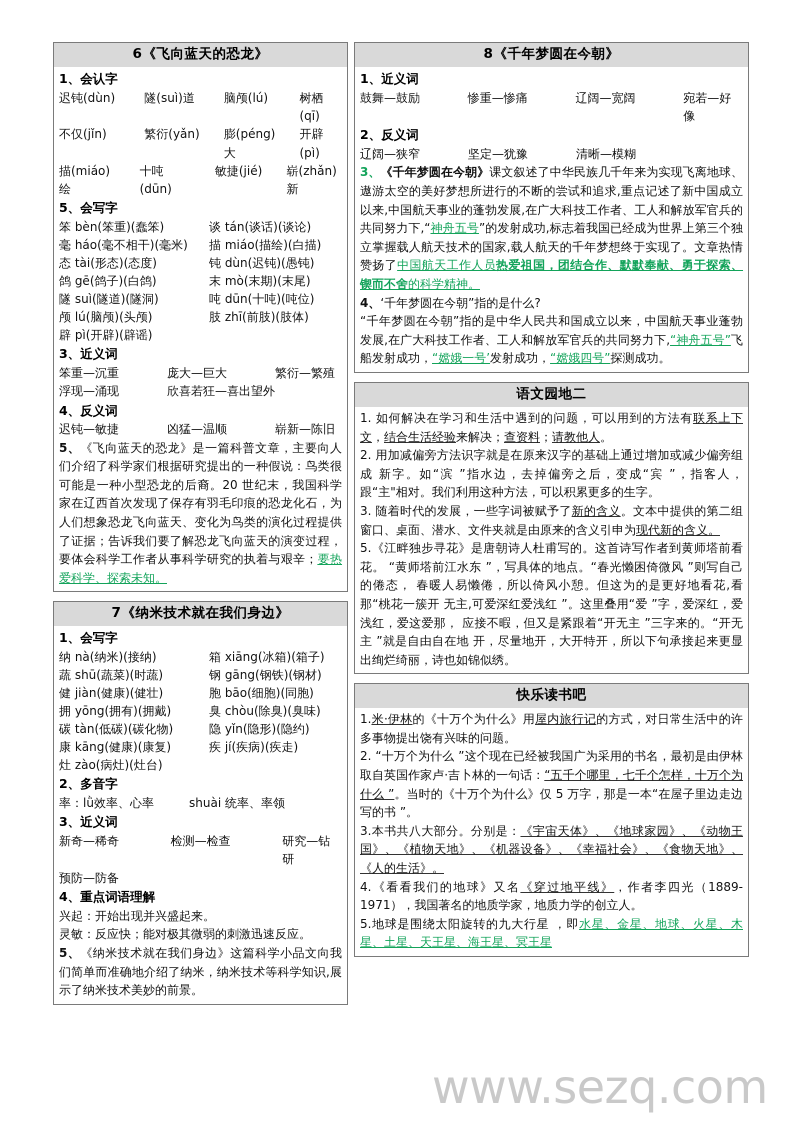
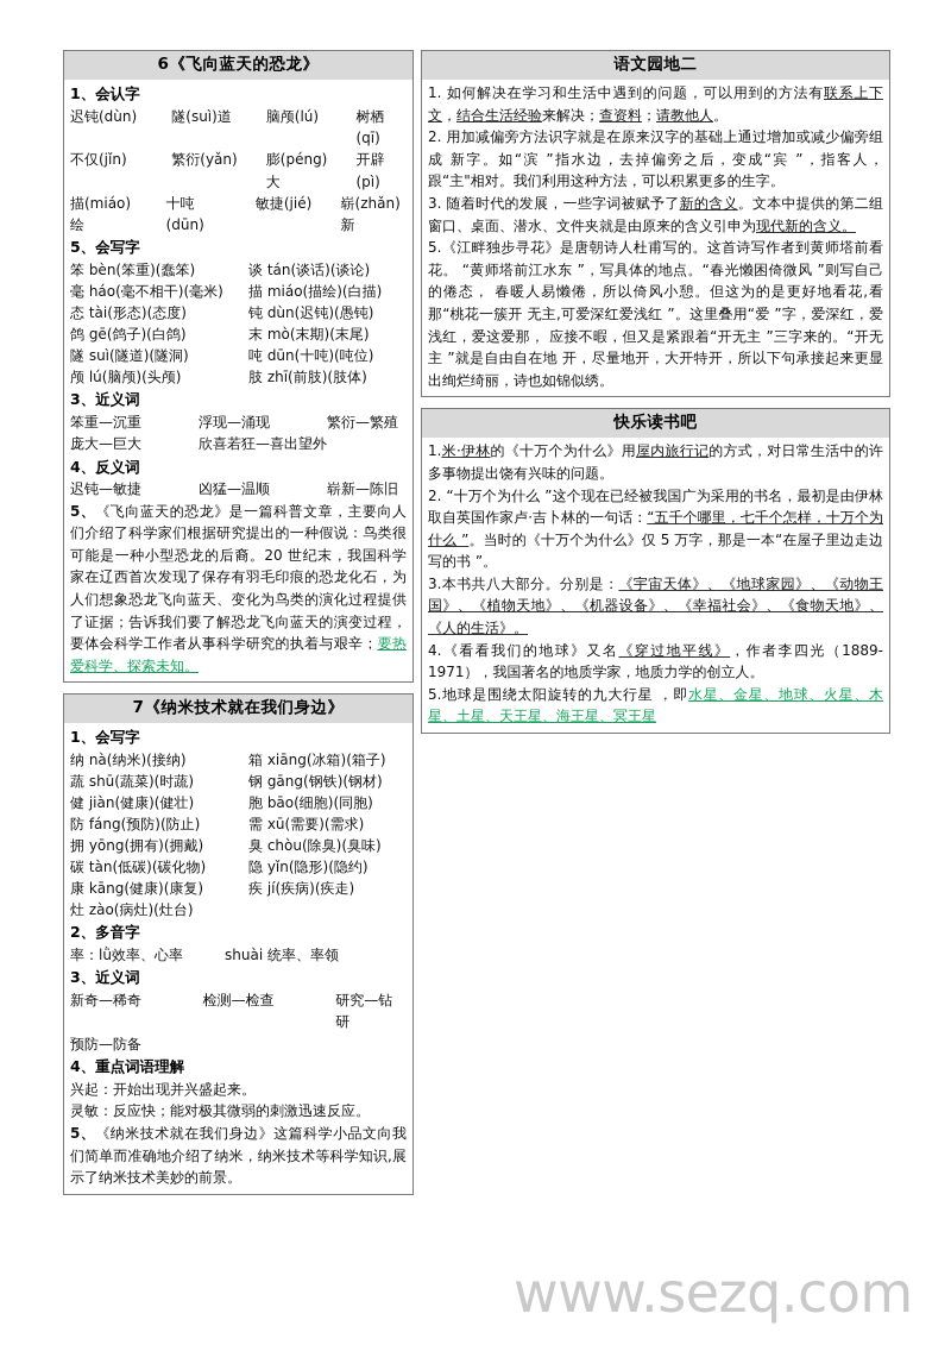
  6《飞向蓝天的恐龙》
  1、会认字
  迟钝(dùn)
  隧(suì)道
  脑颅(lú)
  树栖(qī)
  不仅(jǐn)
  繁衍(yǎn)
  膨(péng)大
  开辟(pì)
  描(miáo)绘
  十吨(dūn)
  敏捷(jié)
  崭(zhǎn)新
  5、会写字
  笨 bèn(笨重)(蠢笨)
  谈 tán(谈话)(谈论)
  毫 háo(毫不相干)(毫米)
  描 miáo(描绘)(白描)
  态 tài(形态)(态度)
  钝 dùn(迟钝)(愚钝)
  鸽 gē(鸽子)(白鸽)
  末 mò(末期)(末尾)
  隧 suì(隧道)(隧洞)
  吨 dūn(十吨)(吨位)
  颅 lú(脑颅)(头颅)
  肢 zhī(前肢)(肢体)
- 辟 pì(开辟)(辟谣)
  3、近义词
  笨重—沉重
- 庞大—巨大
+ 浮现—涌现
  繁衍—繁殖
- 浮现—涌现
+ 庞大—巨大
  欣喜若狂—喜出望外
  4、反义词
  迟钝—敏捷
  凶猛—温顺
  崭新—陈旧
  5、《飞向蓝天的恐龙》是一篇科普文章，主要向人们介绍了科学家们根据研究提出的一种假说：鸟类很可能是一种小型恐龙的后裔。20 世纪末，我国科学家在辽西首次发现了保存有羽毛印痕的恐龙化石，为人们想象恐龙飞向蓝天、变化为鸟类的演化过程提供了证据；告诉我们要了解恐龙飞向蓝天的演变过程，要体会科学工作者从事科学研究的执着与艰辛；要热爱科学、探索未知。
  7《纳米技术就在我们身边》
  1、会写字
  纳 nà(纳米)(接纳)
  箱 xiāng(冰箱)(箱子)
  蔬 shū(蔬菜)(时蔬)
  钢 gāng(钢铁)(钢材)
  健 jiàn(健康)(健壮)
  胞 bāo(细胞)(同胞)
+ 防 fáng(预防)(防止)
+ 需 xū(需要)(需求)
  拥 yōng(拥有)(拥戴)
  臭 chòu(除臭)(臭味)
  碳 tàn(低碳)(碳化物)
  隐 yǐn(隐形)(隐约)
  康 kāng(健康)(康复)
  疾 jí(疾病)(疾走)
  灶 zào(病灶)(灶台)
  2、多音字
  率：lǜ效率、心率
  shuài 统率、率领
  3、近义词
  新奇—稀奇
  检测—检查
  研究—钻研
  预防—防备
  4、重点词语理解
  兴起：开始出现并兴盛起来。
  灵敏：反应快；能对极其微弱的刺激迅速反应。
  5、《纳米技术就在我们身边》这篇科学小品文向我们简单而准确地介绍了纳米，纳米技术等科学知识,展示了纳米技术美妙的前景。
- 8《千年梦圆在今朝》
- 1、近义词
- 鼓舞—鼓励
- 惨重—惨痛
- 辽阔—宽阔
- 宛若—好像
- 2、反义词
- 辽阔—狭窄
- 坚定—犹豫
- 清晰—模糊
- 3、《千年梦圆在今朝》课文叙述了中华民族几千年来为实现飞离地球、遨游太空的美好梦想所进行的不断的尝试和追求,重点记述了新中国成立以来,中国航天事业的蓬勃发展,在广大科技工作者、工人和解放军官兵的共同努力下,“神舟五号”的发射成功,标志着我国已经成为世界上第三个独立掌握载人航天技术的国家,载人航天的千年梦想终于实现了。文章热情赞扬了中国航天工作人员热爱祖国，团结合作、默默奉献、勇于探索、锲而不舍的科学精神。
- 4、‘千年梦圆在今朝”指的是什么?
- “千年梦圆在今朝”指的是中华人民共和国成立以来，中国航天事业蓬勃发展,在广大科技工作者、工人和解放军官兵的共同努力下,“神舟五号”飞船发射成功，“嫦娥一号’发射成功，“嫦娥四号”探测成功。
  语文园地二
  1. 如何解决在学习和生活中遇到的问题，可以用到的方法有联系上下文，结合生活经验来解决；查资料；请教他人。
  2. 用加减偏旁方法识字就是在原来汉字的基础上通过增加或减少偏旁组成 新字。如“滨 ”指水边，去掉偏旁之后，变成“宾 ”，指客人，跟“主"相对。我们利用这种方法，可以积累更多的生字。
  3. 随着时代的发展，一些字词被赋予了新的含义。文本中提供的第二组窗口、桌面、潜水、文件夹就是由原来的含义引申为现代新的含义。
  5.《江畔独步寻花》是唐朝诗人杜甫写的。这首诗写作者到黄师塔前看花。 “黄师塔前江水东 ”，写具体的地点。“春光懒困倚微风 ”则写自己的倦态， 春暖人易懒倦，所以倚风小憩。但这为的是更好地看花,看那“桃花一簇开 无主,可爱深红爱浅红 ”。这里叠用“爱 ”字，爱深红，爱浅红，爱这爱那， 应接不暇，但又是紧跟着“开无主 ”三字来的。“开无主 ”就是自由自在地 开，尽量地开，大开特开，所以下句承接起来更显出绚烂绮丽，诗也如锦似绣。
  快乐读书吧
  1.米·伊林的《十万个为什么》用屋内旅行记的方式，对日常生活中的许多事物提出饶有兴味的问题。
  2. “十万个为什么 ”这个现在已经被我国广为采用的书名，最初是由伊林 取自英国作家卢·吉卜林的一句话：“五千个哪里，七千个怎样，十万个为什么 ”。当时的《十万个为什么》仅 5 万字，那是一本“在屋子里边走边写的书 ”。
  3.本书共八大部分。分别是：《宇宙天体》、《地球家园》、《动物王国》、《植物天地》、《机器设备》、《幸福社会》、《食物天地》、《人的生活》。
  4.《看看我们的地球》又名《穿过地平线》，作者李四光（1889-1971），我国著名的地质学家，地质力学的创立人。
  5.地球是围绕太阳旋转的九大行星 ，即水星、金星、地球、火星、木星、土星、天王星、海王星、冥王星
  www.sezq.com
